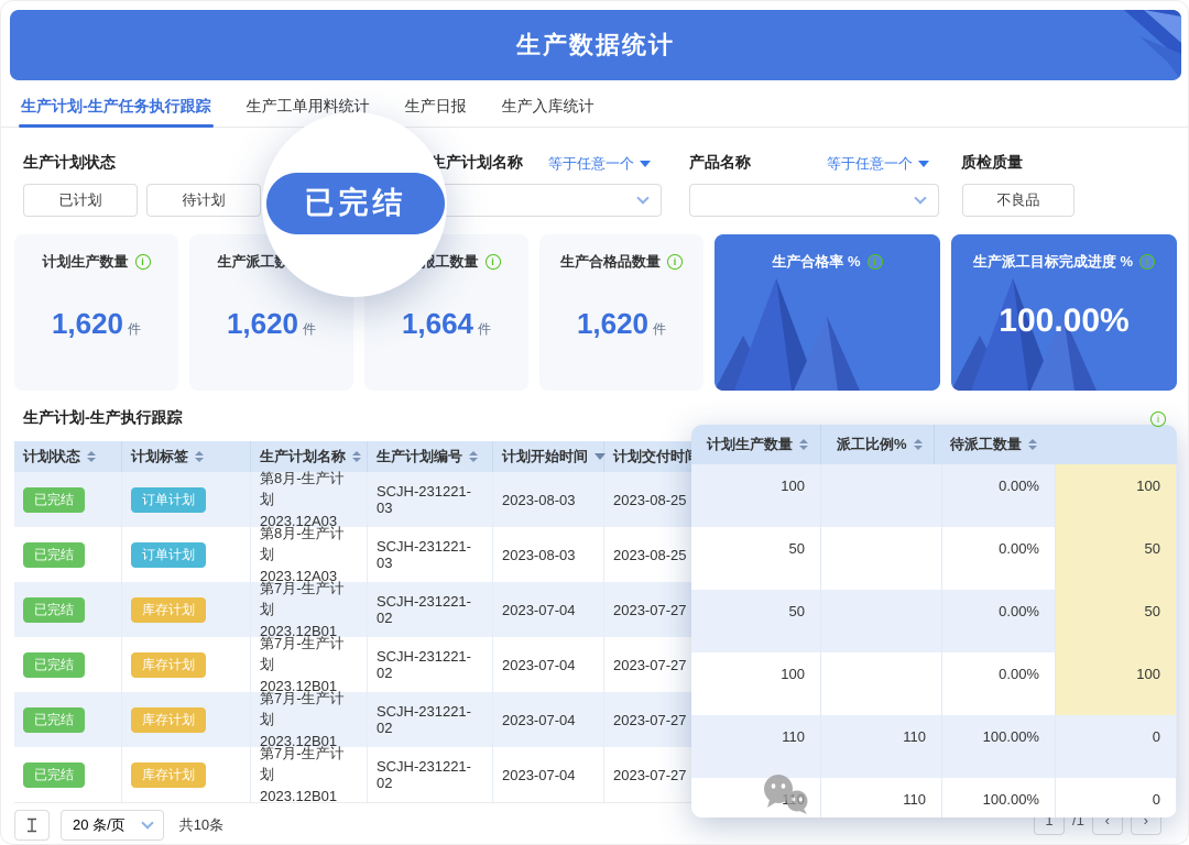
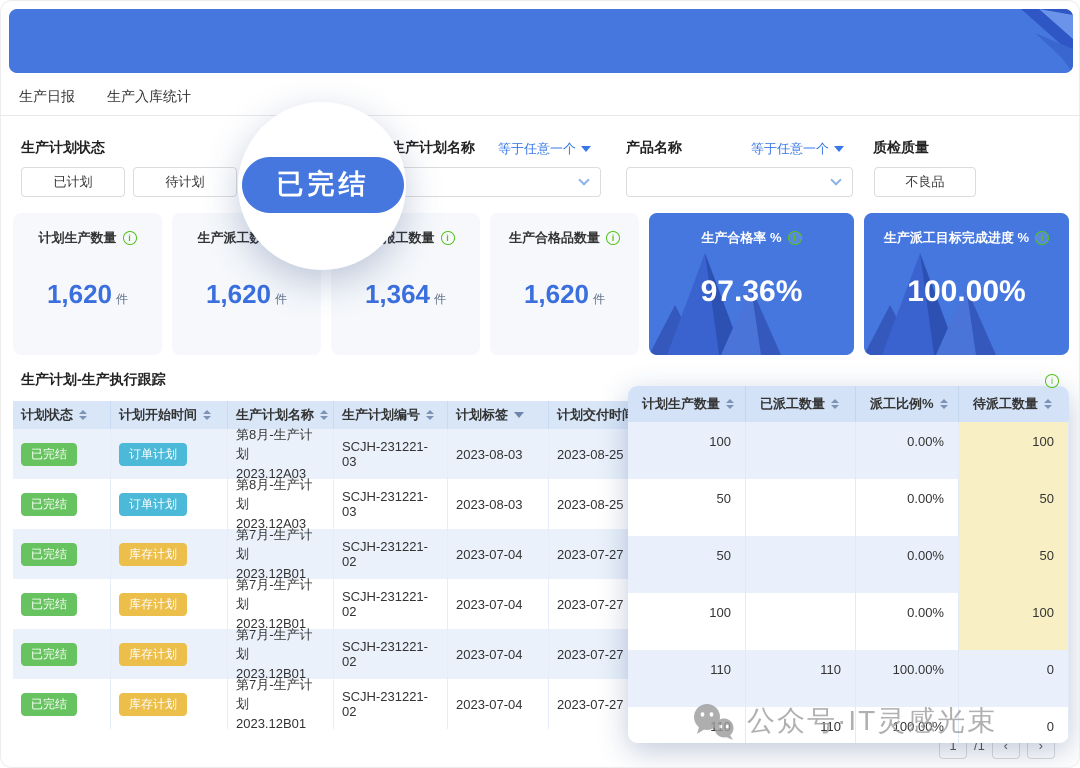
- 生产数据统计
- 生产计划-生产任务执行跟踪
- 生产工单用料统计
  生产日报
  生产入库统计
  生产计划状态
  已计划
  待计划
  生产计划名称
  等于任意一个
  产品名称
  等于任意一个
  质检质量
  不良品
  计划生产数量
  i
  1,620 件
  1,620 件
  i
- 1,664 件
+ 1,364 件
  生产合格品数量
  i
  1,620 件
  生产合格率 %
  i
+ 97.36%
  生产派工目标完成进度 %
  i
  100.00%
  生产计划-生产执行跟踪
  计划状态
- 计划标签
+ 计划开始时间
  生产计划名称
  生产计划编号
- 计划开始时间
+ 计划标签
  计划交付时
  已完结
  订单计划
  第8月-生产计划
  2023.12A03
  SCJH-231221-03
  2023-08-03
  2023-08-25
  已完结
  订单计划
  第8月-生产计划
  2023.12A03
  SCJH-231221-03
  2023-08-03
  2023-08-25
  已完结
  库存计划
  第7月-生产计划
  2023.12B01
  SCJH-231221-02
  2023-07-04
  2023-07-27
  已完结
  库存计划
  第7月-生产计划
  2023.12B01
  SCJH-231221-02
  2023-07-04
  2023-07-27
  已完结
  库存计划
  第7月-生产计划
  2023.12B01
  SCJH-231221-02
  2023-07-04
  2023-07-27
  已完结
  库存计划
  第7月-生产计划
  2023.12B01
  SCJH-231221-02
  2023-07-04
  2023-07-27
  1
  /1
  ‹
  ›
- 20 条/页
- 共10条
  i
  计划生产数量
+ 已派工数量
  派工比例%
  待派工数量
  100
  0.00%
  100
  50
  0.00%
  50
  50
  0.00%
  50
  100
  0.00%
  100
  110
  110
  100.00%
  0
  110
  110
  100.00%
  0
  已完结
+ 公众号·IT灵感光束
